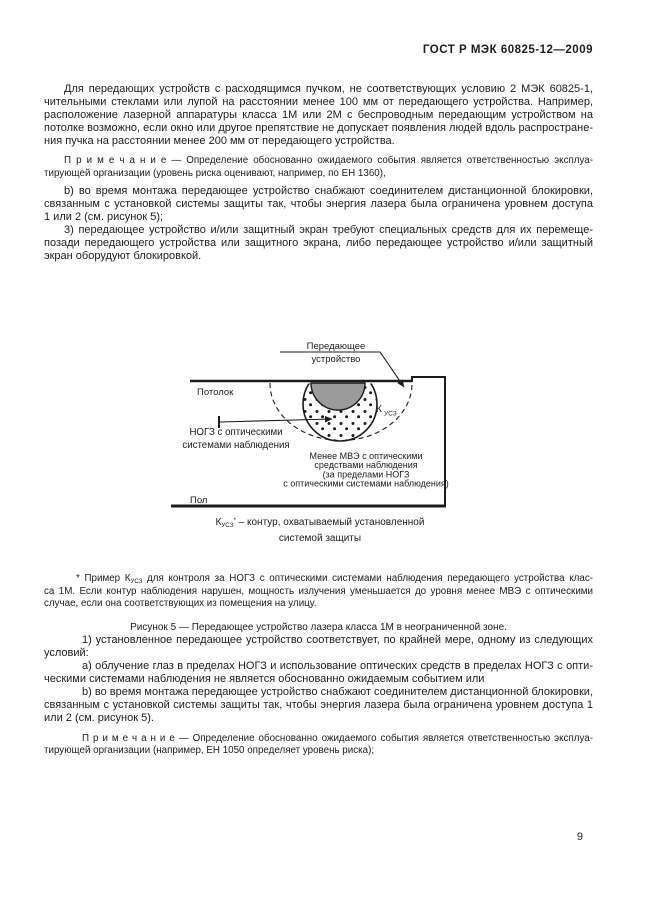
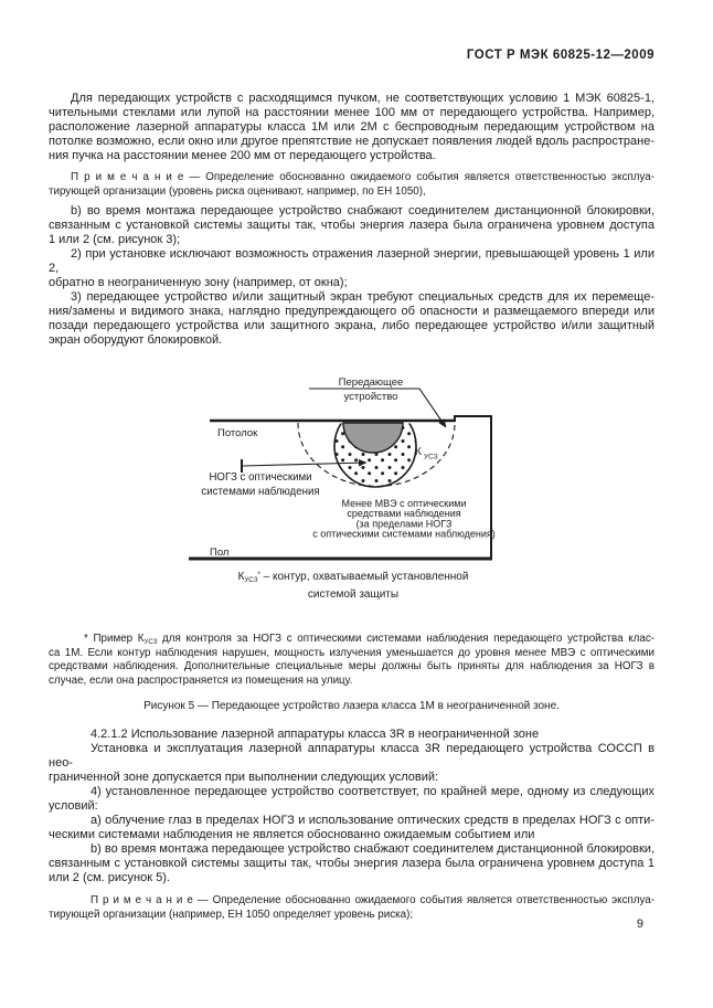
  ГОСТ Р МЭК 60825-12—2009
- Для передающих устройств с расходящимся пучком, не соответствующих условию 2 МЭК 60825-1,
+ Для передающих устройств с расходящимся пучком, не соответствующих условию 1 МЭК 60825-1,
  чительными стеклами или лупой на расстоянии менее 100 мм от передающего устройства. Например,
  расположение лазерной аппаратуры класса 1М или 2М с беспроводным передающим устройством на
  потолке возможно, если окно или другое препятствие не допускает появления людей вдоль распростране-
  ния пучка на расстоянии менее 200 мм от передающего устройства.
  П р и м е ч а н и е — Определение обоснованно ожидаемого события является ответственностью эксплуа-
- тирующей организации (уровень риска оценивают, например, по ЕН 1360),
+ тирующей организации (уровень риска оценивают, например, по ЕН 1050),
  b) во время монтажа передающее устройство снабжают соединителем дистанционной блокировки,
  связанным с установкой системы защиты так, чтобы энергия лазера была ограничена уровнем доступа
- 1 или 2 (см. рисунок 5);
+ 1 или 2 (см. рисунок 3);
+ 2) при установке исключают возможность отражения лазерной энергии, превышающей уровень 1 или 2,
+ обратно в неограниченную зону (например, от окна);
  3) передающее устройство и/или защитный экран требуют специальных средств для их перемеще-
+ ния/замены и видимого знака, наглядно предупреждающего об опасности и размещаемого впереди или
  позади передающего устройства или защитного экрана, либо передающее устройство и/или защитный
  экран оборудуют блокировкой.
  Передающее
  устройство
  Потолок
  Пол
  К
  НОГЗ с оптическими
  системами наблюдения
  Менее МВЭ с оптическими
  средствами наблюдения
  (за пределами НОГЗ
  с оптическими системами наблюдения)
  К – контур, охватываемый установленной
  системой защиты
  * Пример К для контроля за НОГЗ с оптическими системами наблюдения передающего устройства клас-
  са 1М. Если контур наблюдения нарушен, мощность излучения уменьшается до уровня менее МВЭ с оптическими
+ средствами наблюдения. Дополнительные специальные меры должны быть приняты для наблюдения за НОГЗ в
- случае, если она соответствующих из помещения на улицу.
+ случае, если она распространяется из помещения на улицу.
  Рисунок 5 — Передающее устройство лазера класса 1М в неограниченной зоне.
+ 4.2.1.2 Использование лазерной аппаратуры класса 3R в неограниченной зоне
+ Установка и эксплуатация лазерной аппаратуры класса 3R передающего устройства СОССП в нео-
+ граниченной зоне допускается при выполнении следующих условий:
- 1) установленное передающее устройство соответствует, по крайней мере, одному из следующих
+ 4) установленное передающее устройство соответствует, по крайней мере, одному из следующих
  условий:
  а) облучение глаз в пределах НОГЗ и использование оптических средств в пределах НОГЗ с опти-
  ческими системами наблюдения не является обоснованно ожидаемым событием или
  b) во время монтажа передающее устройство снабжают соединителем дистанционной блокировки,
  связанным с установкой системы защиты так, чтобы энергия лазера была ограничена уровнем доступа 1
  или 2 (см. рисунок 5).
  П р и м е ч а н и е — Определение обоснованно ожидаемого события является ответственностью эксплуа-
  тирующей организации (например, ЕН 1050 определяет уровень риска);
  9
